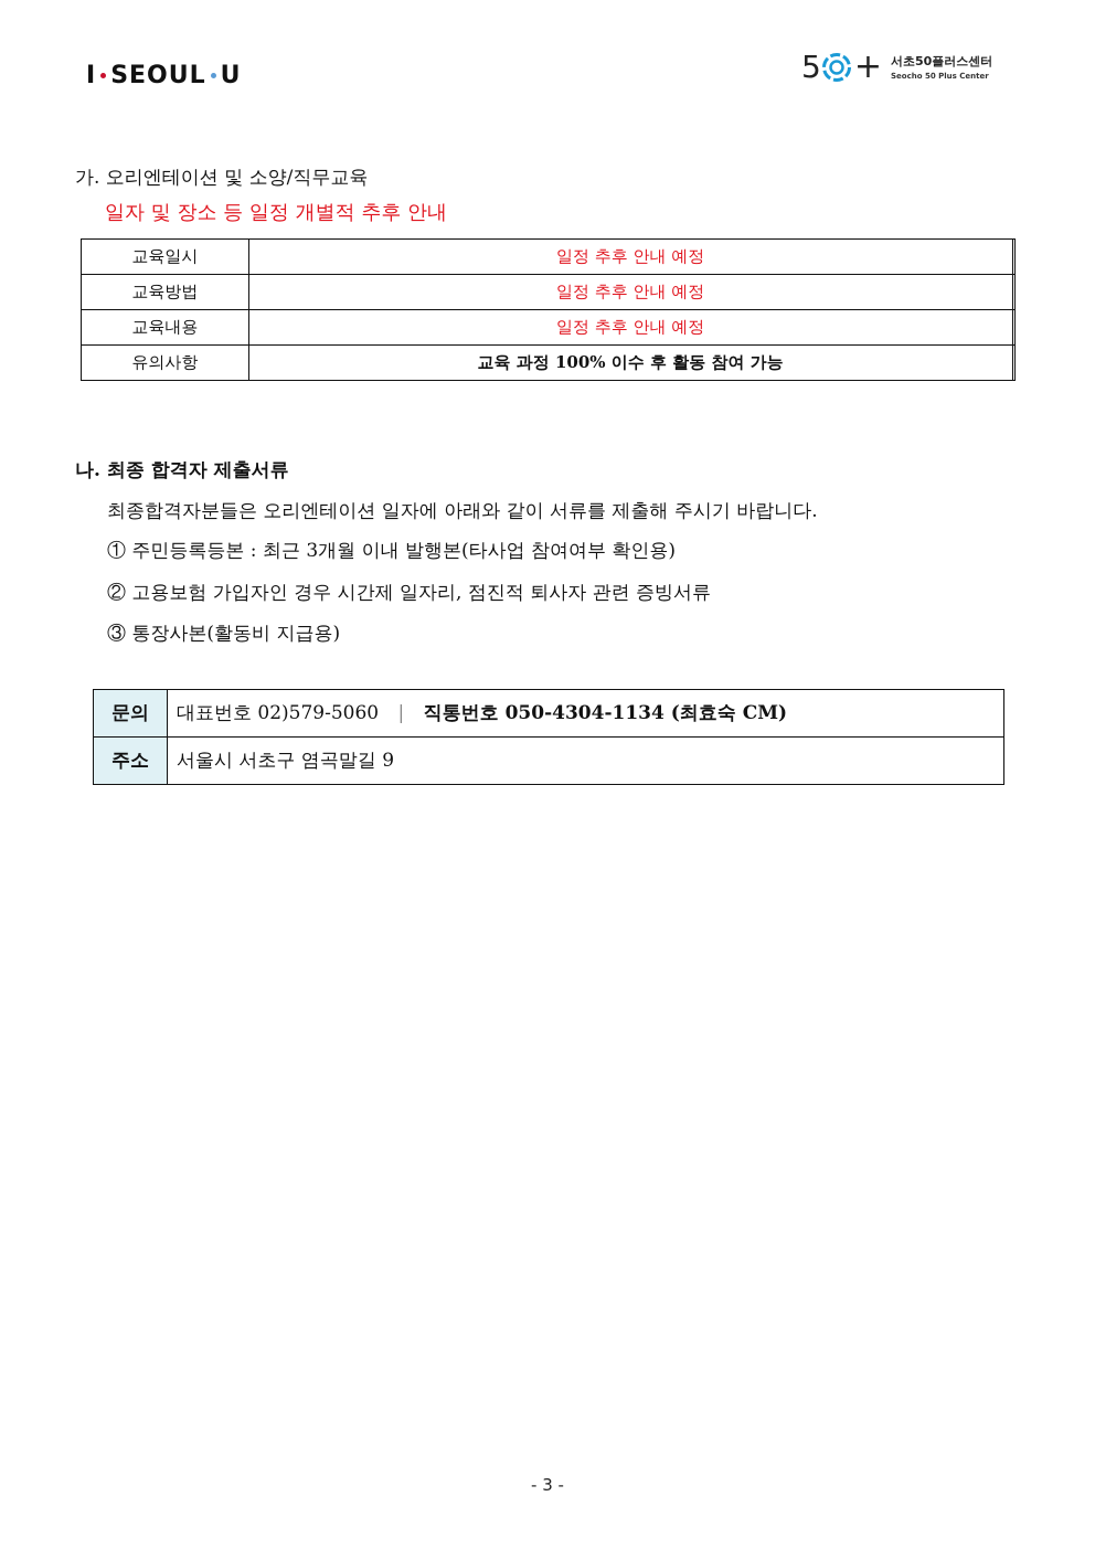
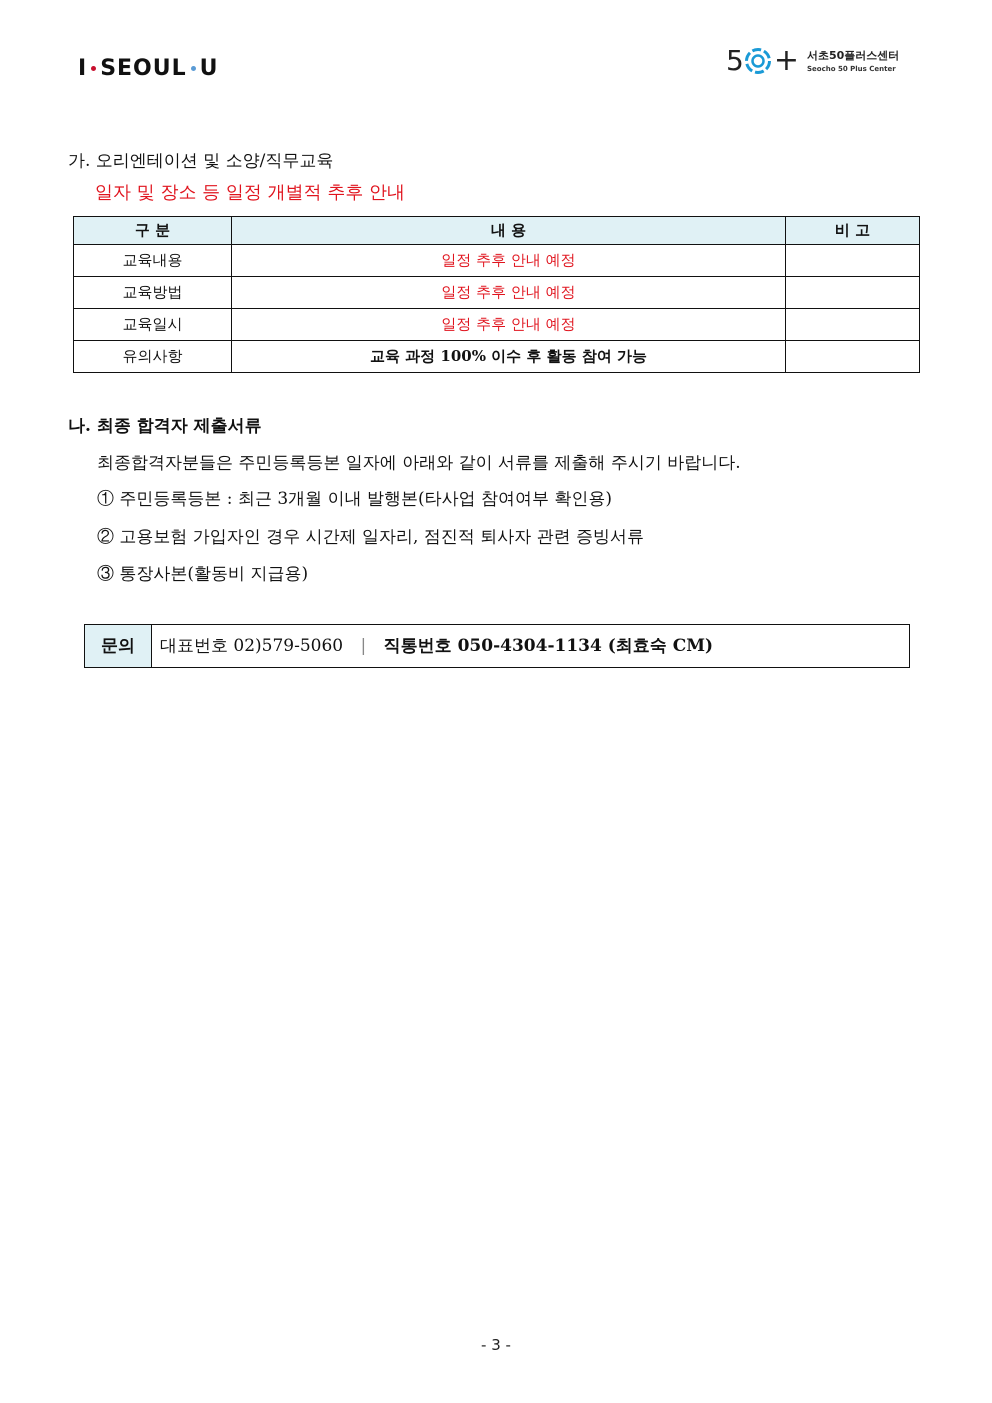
  I
  SEOUL
  U
  5
  +
  서초50플러스센터
  Seocho 50 Plus Center
  가. 오리엔테이션 및 소양/직무교육
  일자 및 장소 등 일정 개별적 추후 안내
+ 구 분	내 용	비 고
- 교육일시	일정 추후 안내 예정
+ 교육내용	일정 추후 안내 예정
  교육방법	일정 추후 안내 예정
- 교육내용	일정 추후 안내 예정
+ 교육일시	일정 추후 안내 예정
  유의사항	교육 과정 100% 이수 후 활동 참여 가능
  나. 최종 합격자 제출서류
- 최종합격자분들은 오리엔테이션 일자에 아래와 같이 서류를 제출해 주시기 바랍니다.
+ 최종합격자분들은 주민등록등본 일자에 아래와 같이 서류를 제출해 주시기 바랍니다.
  ① 주민등록등본 : 최근 3개월 이내 발행본(타사업 참여여부 확인용)
  ② 고용보험 가입자인 경우 시간제 일자리, 점진적 퇴사자 관련 증빙서류
  ③ 통장사본(활동비 지급용)
  문의	대표번호 02)579-5060 | 직통번호 050-4304-1134 (최효숙 CM)
- 주소	서울시 서초구 염곡말길 9
  - 3 -
